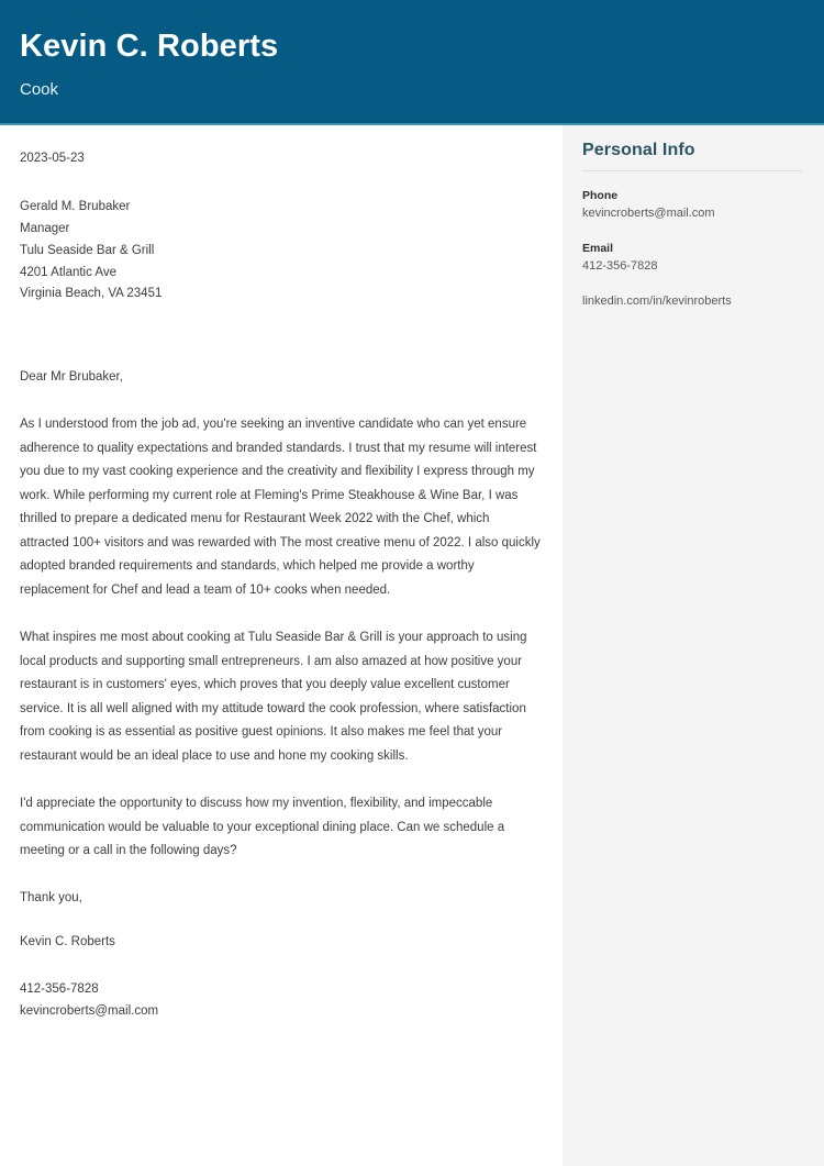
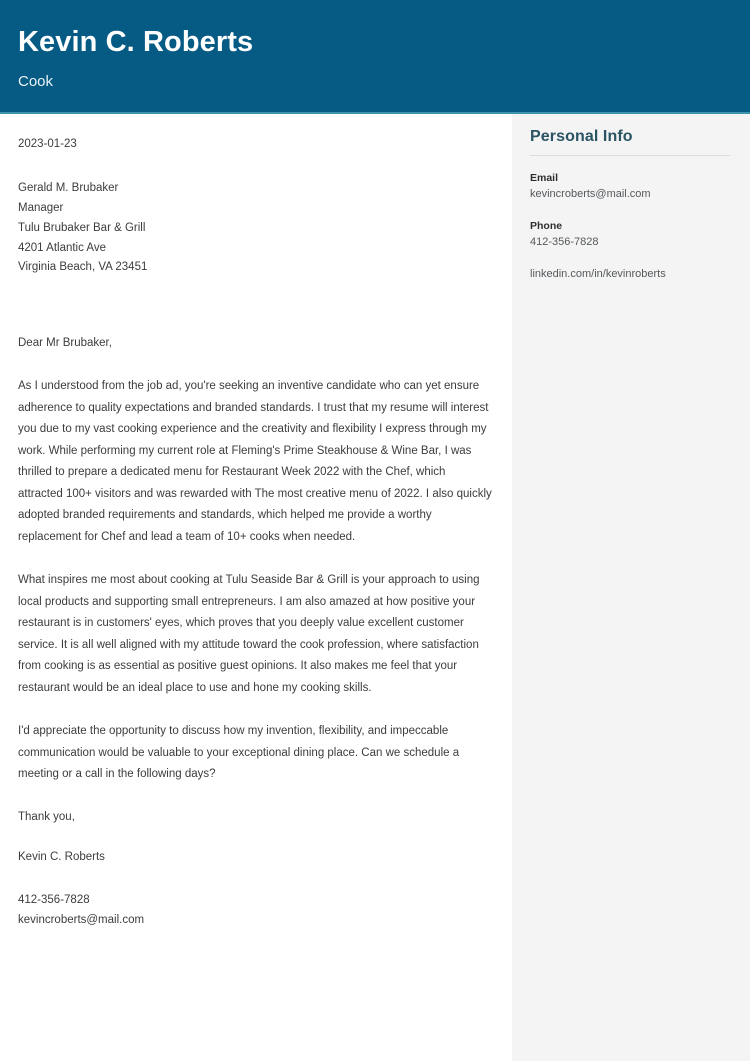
  Kevin C. Roberts
  Cook
- 2023-05-23
+ 2023-01-23
  Gerald M. Brubaker
  Manager
- Tulu Seaside Bar & Grill
+ Tulu Brubaker Bar & Grill
  4201 Atlantic Ave
  Virginia Beach, VA 23451
  Dear Mr Brubaker,
  As I understood from the job ad, you're seeking an inventive candidate who can yet ensure adherence to quality expectations and branded standards. I trust that my resume will interest you due to my vast cooking experience and the creativity and flexibility I express through my work. While performing my current role at Fleming's Prime Steakhouse & Wine Bar, I was thrilled to prepare a dedicated menu for Restaurant Week 2022 with the Chef, which attracted 100+ visitors and was rewarded with The most creative menu of 2022. I also quickly adopted branded requirements and standards, which helped me provide a worthy replacement for Chef and lead a team of 10+ cooks when needed.
  What inspires me most about cooking at Tulu Seaside Bar & Grill is your approach to using local products and supporting small entrepreneurs. I am also amazed at how positive your restaurant is in customers' eyes, which proves that you deeply value excellent customer service. It is all well aligned with my attitude toward the cook profession, where satisfaction from cooking is as essential as positive guest opinions. It also makes me feel that your restaurant would be an ideal place to use and hone my cooking skills.
  I'd appreciate the opportunity to discuss how my invention, flexibility, and impeccable communication would be valuable to your exceptional dining place. Can we schedule a meeting or a call in the following days?
  Thank you,
  Kevin C. Roberts
  412-356-7828
  kevincroberts@mail.com
  Personal Info
- Phone
+ Email
  kevincroberts@mail.com
- Email
+ Phone
  412-356-7828
  linkedin.com/in/kevinroberts
